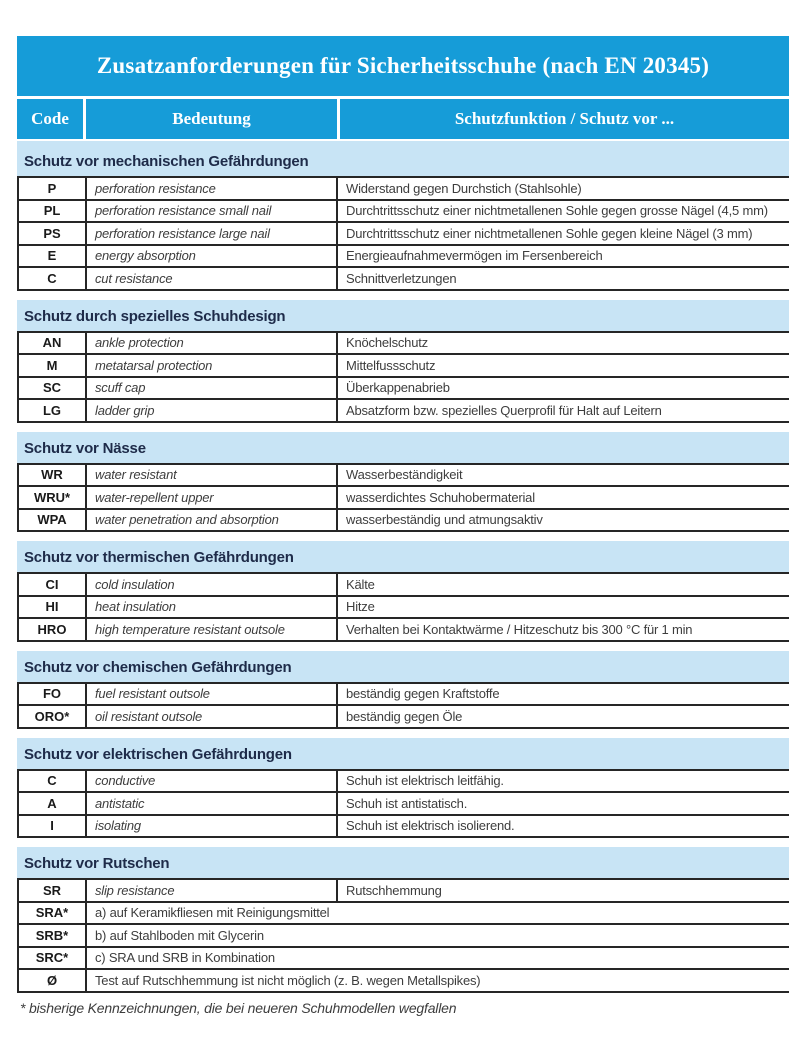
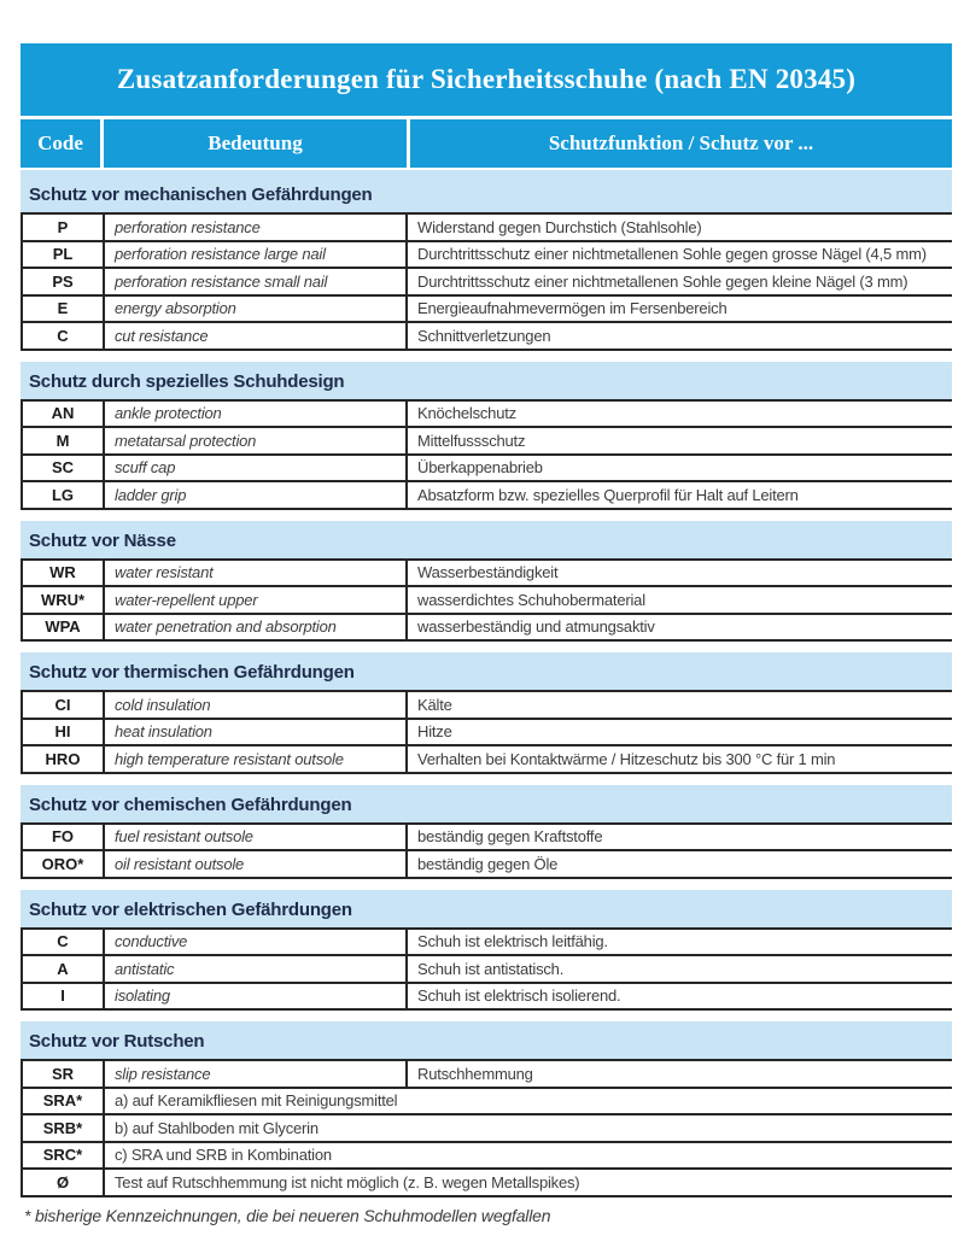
  Zusatzanforderungen für Sicherheitsschuhe (nach EN 20345)
  Code
  Bedeutung
  Schutzfunktion / Schutz vor ...
  Schutz vor mechanischen Gefährdungen
  P
  perforation resistance
  Widerstand gegen Durchstich (Stahlsohle)
  PL
- perforation resistance small nail
+ perforation resistance large nail
  Durchtrittsschutz einer nichtmetallenen Sohle gegen grosse Nägel (4,5 mm)
  PS
- perforation resistance large nail
+ perforation resistance small nail
  Durchtrittsschutz einer nichtmetallenen Sohle gegen kleine Nägel (3 mm)
  E
  energy absorption
  Energieaufnahmevermögen im Fersenbereich
  C
  cut resistance
  Schnittverletzungen
  Schutz durch spezielles Schuhdesign
  AN
  ankle protection
  Knöchelschutz
  M
  metatarsal protection
  Mittelfussschutz
  SC
  scuff cap
  Überkappenabrieb
  LG
  ladder grip
  Absatzform bzw. spezielles Querprofil für Halt auf Leitern
  Schutz vor Nässe
  WR
  water resistant
  Wasserbeständigkeit
  WRU*
  water-repellent upper
  wasserdichtes Schuhobermaterial
  WPA
  water penetration and absorption
  wasserbeständig und atmungsaktiv
  Schutz vor thermischen Gefährdungen
  CI
  cold insulation
  Kälte
  HI
  heat insulation
  Hitze
  HRO
  high temperature resistant outsole
  Verhalten bei Kontaktwärme / Hitzeschutz bis 300 °C für 1 min
  Schutz vor chemischen Gefährdungen
  FO
  fuel resistant outsole
  beständig gegen Kraftstoffe
  ORO*
  oil resistant outsole
  beständig gegen Öle
  Schutz vor elektrischen Gefährdungen
  C
  conductive
  Schuh ist elektrisch leitfähig.
  A
  antistatic
  Schuh ist antistatisch.
  I
  isolating
  Schuh ist elektrisch isolierend.
  Schutz vor Rutschen
  SR
  slip resistance
  Rutschhemmung
  SRA*
  a) auf Keramikfliesen mit Reinigungsmittel
  SRB*
  b) auf Stahlboden mit Glycerin
  SRC*
  c) SRA und SRB in Kombination
  Ø
  Test auf Rutschhemmung ist nicht möglich (z. B. wegen Metallspikes)
  * bisherige Kennzeichnungen, die bei neueren Schuhmodellen wegfallen
